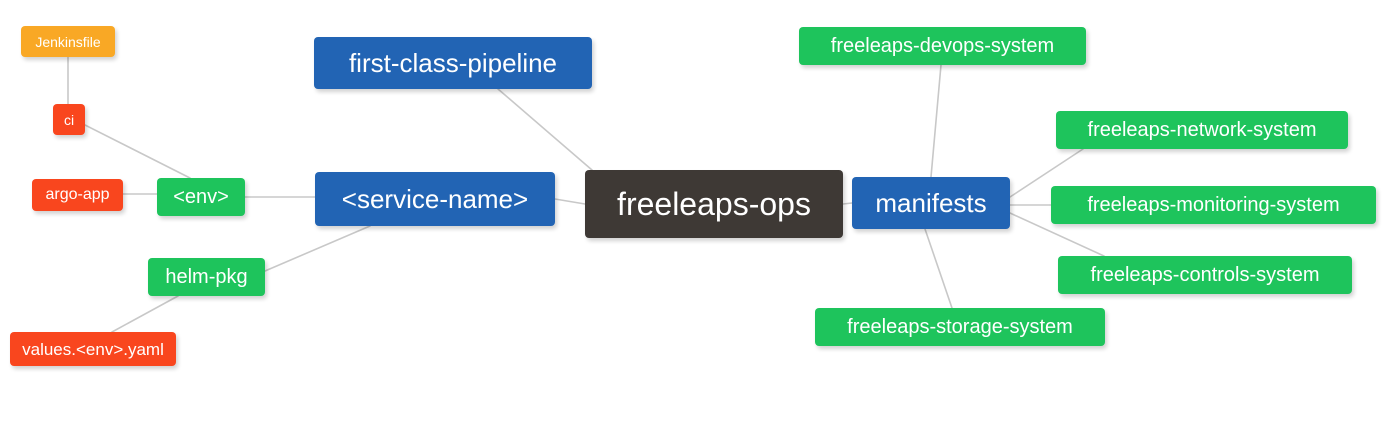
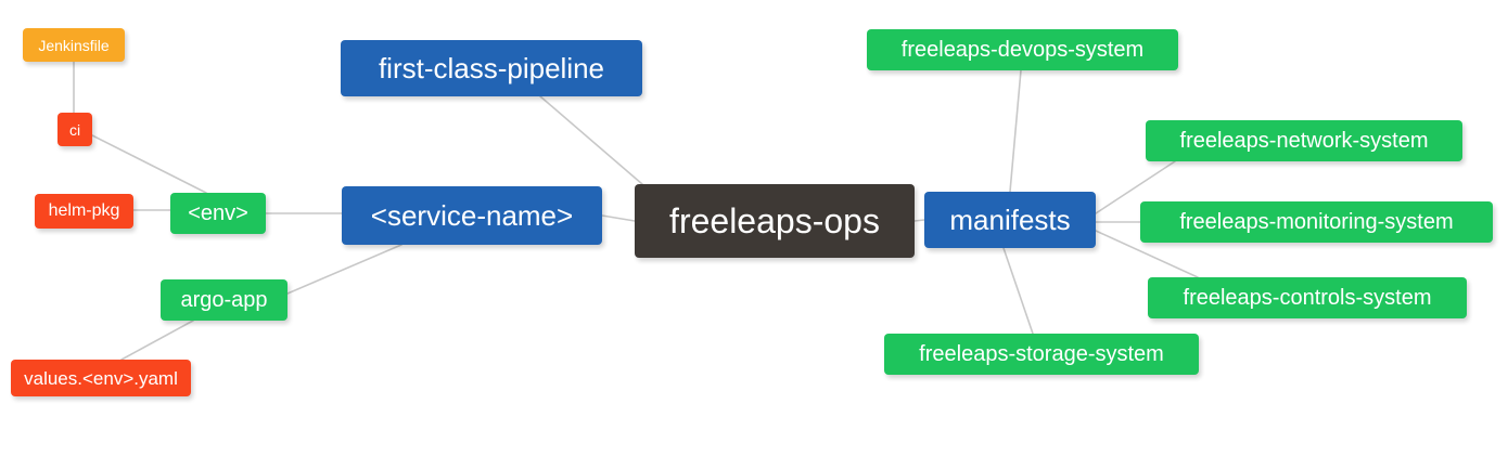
  freeleaps-ops
  <service-name>
  first-class-pipeline
  manifests
  <env>
- helm-pkg
+ argo-app
  Jenkinsfile
  ci
- argo-app
+ helm-pkg
  values.<env>.yaml
  freeleaps-devops-system
  freeleaps-network-system
  freeleaps-monitoring-system
  freeleaps-controls-system
  freeleaps-storage-system
